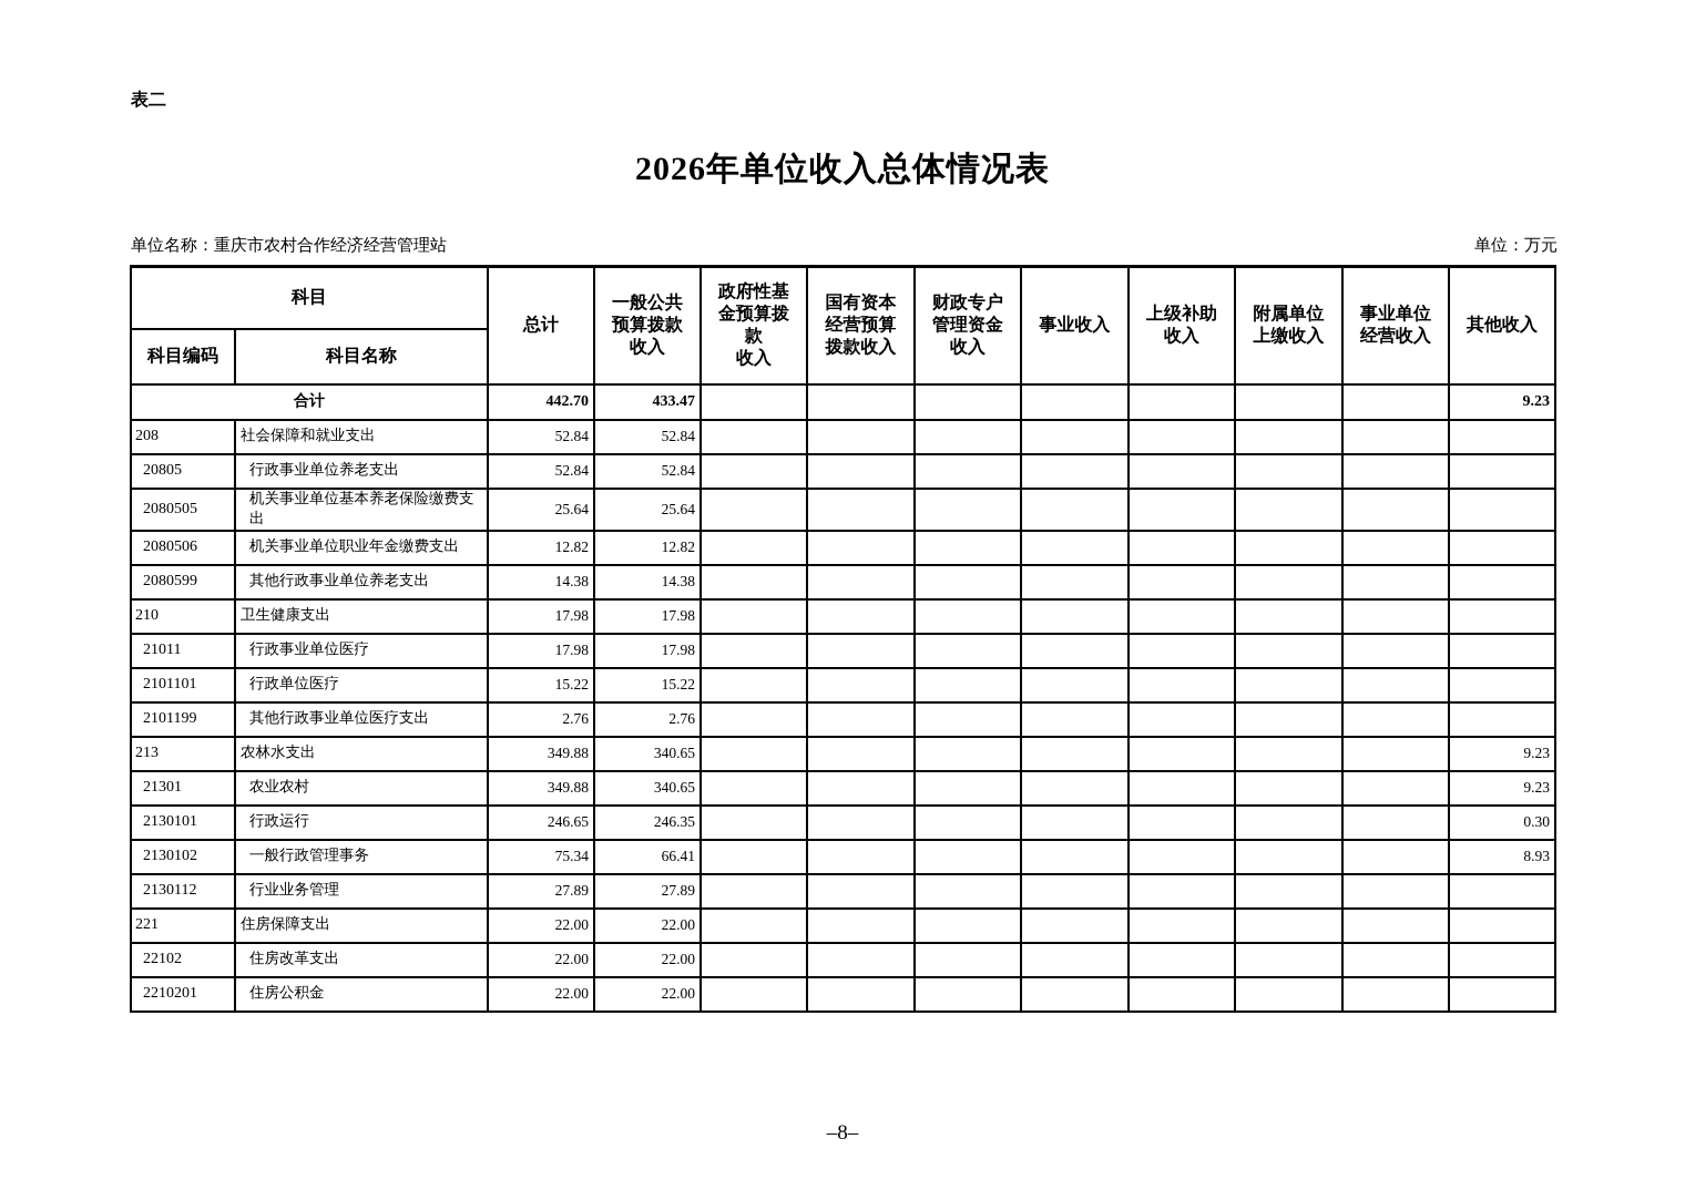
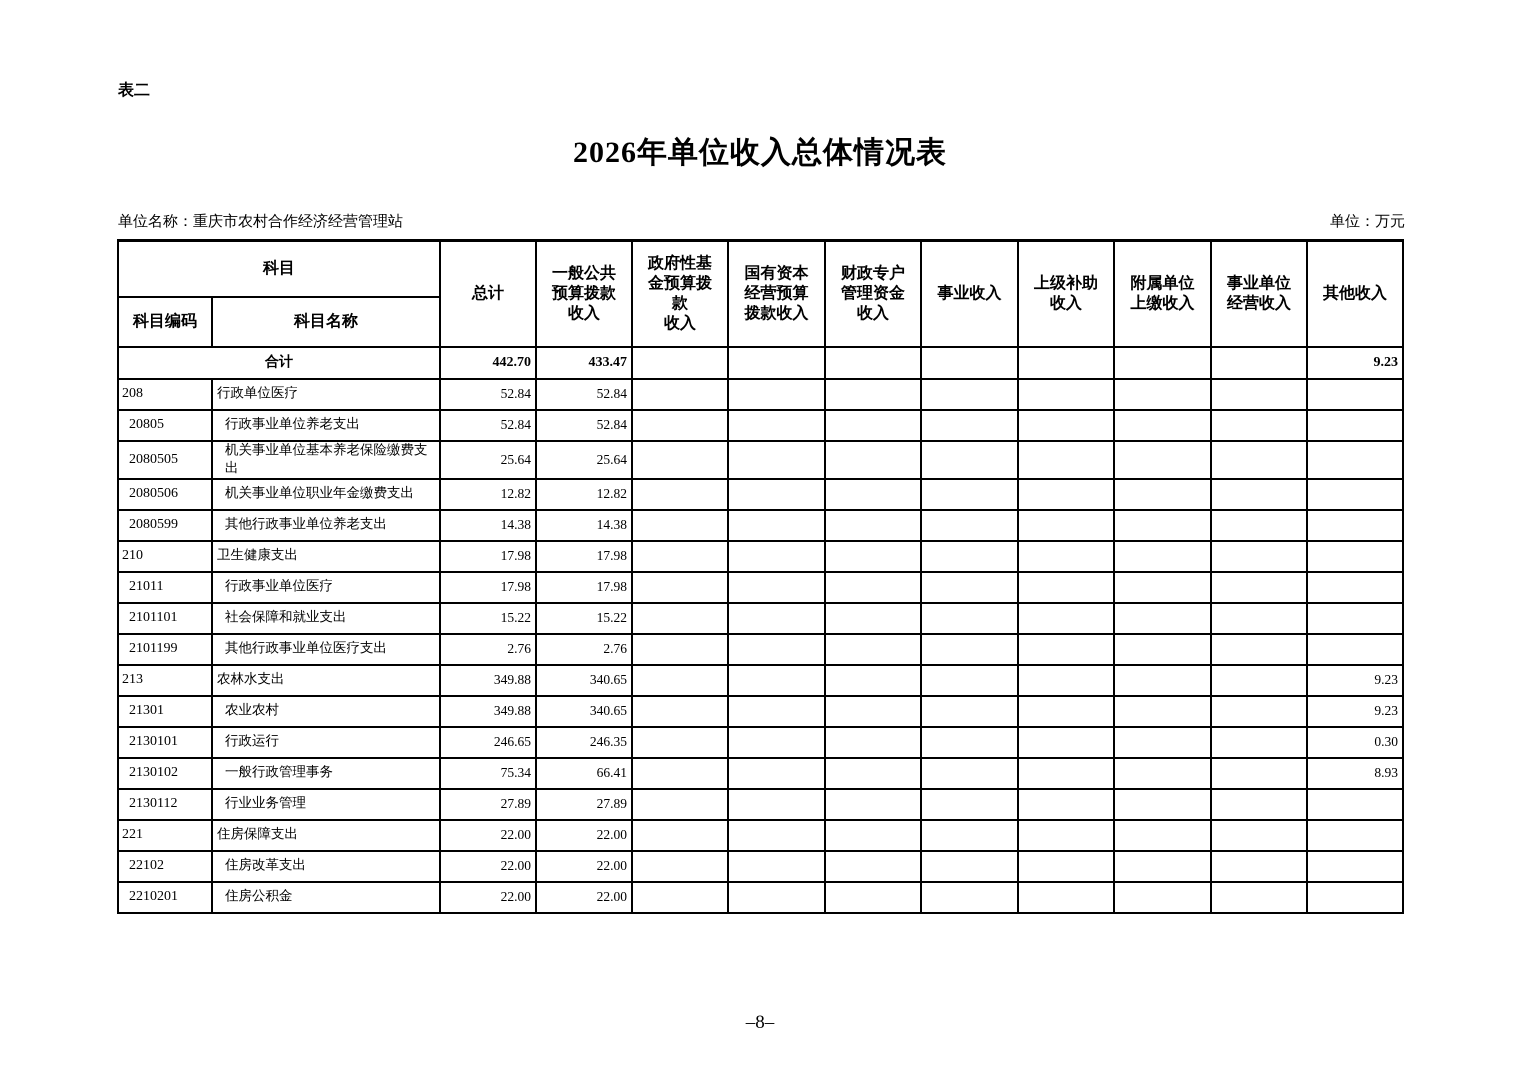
  表二
  2026年单位收入总体情况表
  单位名称：重庆市农村合作经济经营管理站
  单位：万元
  科目	总计	一般公共 预算拨款 收入	政府性基 金预算拨 款 收入	国有资本 经营预算 拨款收入	财政专户 管理资金 收入	事业收入	上级补助 收入	附属单位 上缴收入	事业单位 经营收入	其他收入
  科目编码	科目名称
  合计	442.70	433.47								9.23
- 208	社会保障和就业支出	52.84	52.84
+ 208	行政单位医疗	52.84	52.84
  20805	行政事业单位养老支出	52.84	52.84
  2080505	机关事业单位基本养老保险缴费支出	25.64	25.64
  2080506	机关事业单位职业年金缴费支出	12.82	12.82
  2080599	其他行政事业单位养老支出	14.38	14.38
  210	卫生健康支出	17.98	17.98
  21011	行政事业单位医疗	17.98	17.98
- 2101101	行政单位医疗	15.22	15.22
+ 2101101	社会保障和就业支出	15.22	15.22
  2101199	其他行政事业单位医疗支出	2.76	2.76
  213	农林水支出	349.88	340.65								9.23
  21301	农业农村	349.88	340.65								9.23
  2130101	行政运行	246.65	246.35								0.30
  2130102	一般行政管理事务	75.34	66.41								8.93
  2130112	行业业务管理	27.89	27.89
  221	住房保障支出	22.00	22.00
  22102	住房改革支出	22.00	22.00
  2210201	住房公积金	22.00	22.00
  –8–
